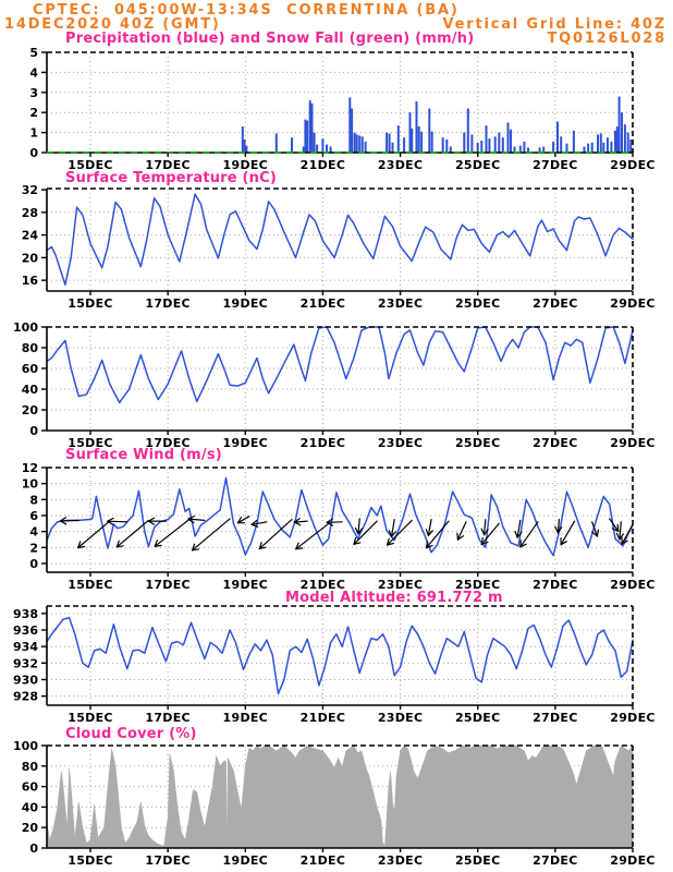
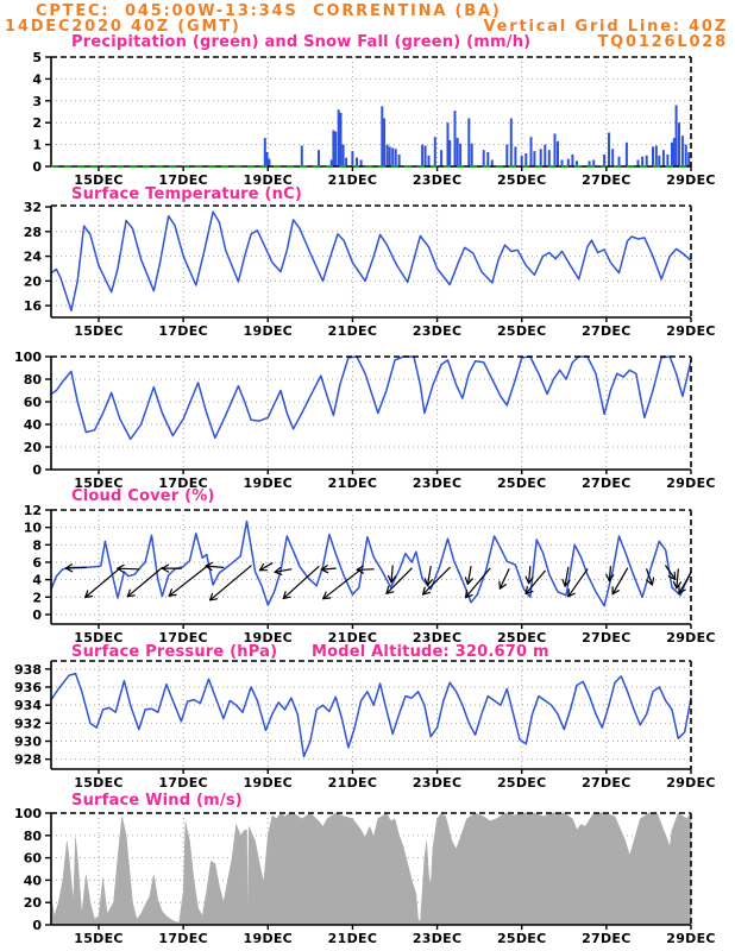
  CPTEC: 045:00W-13:34S CORRENTINA (BA)
  14DEC2020 40Z (GMT)
  Vertical Grid Line: 40Z
  TQ0126L028
- Precipitation (blue) and Snow Fall (green) (mm/h)
+ Precipitation (green) and Snow Fall (green) (mm/h)
  Surface Temperature (nC)
- Surface Wind (m/s)
+ Cloud Cover (%)
+ Surface Pressure (hPa)
- Model Altitude: 691.772 m
+ Model Altitude: 320.670 m
- Cloud Cover (%)
+ Surface Wind (m/s)
  0
  1
  2
  3
  4
  5
  15DEC
  17DEC
  19DEC
  21DEC
  23DEC
  25DEC
  27DEC
  29DEC
  16
  20
  24
  28
  32
  15DEC
  17DEC
  19DEC
  21DEC
  23DEC
  25DEC
  27DEC
  29DEC
  0
  20
  40
  60
  80
  100
  15DEC
  17DEC
  19DEC
  21DEC
  23DEC
  25DEC
  27DEC
  29DEC
  0
  2
  4
  6
  8
  10
  12
  15DEC
  17DEC
  19DEC
  21DEC
  23DEC
  25DEC
  27DEC
  29DEC
  928
  930
  932
  934
  936
  938
  15DEC
  17DEC
  19DEC
  21DEC
  23DEC
  25DEC
  27DEC
  29DEC
  0
  20
  40
  60
  80
  100
  15DEC
  17DEC
  19DEC
  21DEC
  23DEC
  25DEC
  27DEC
  29DEC
